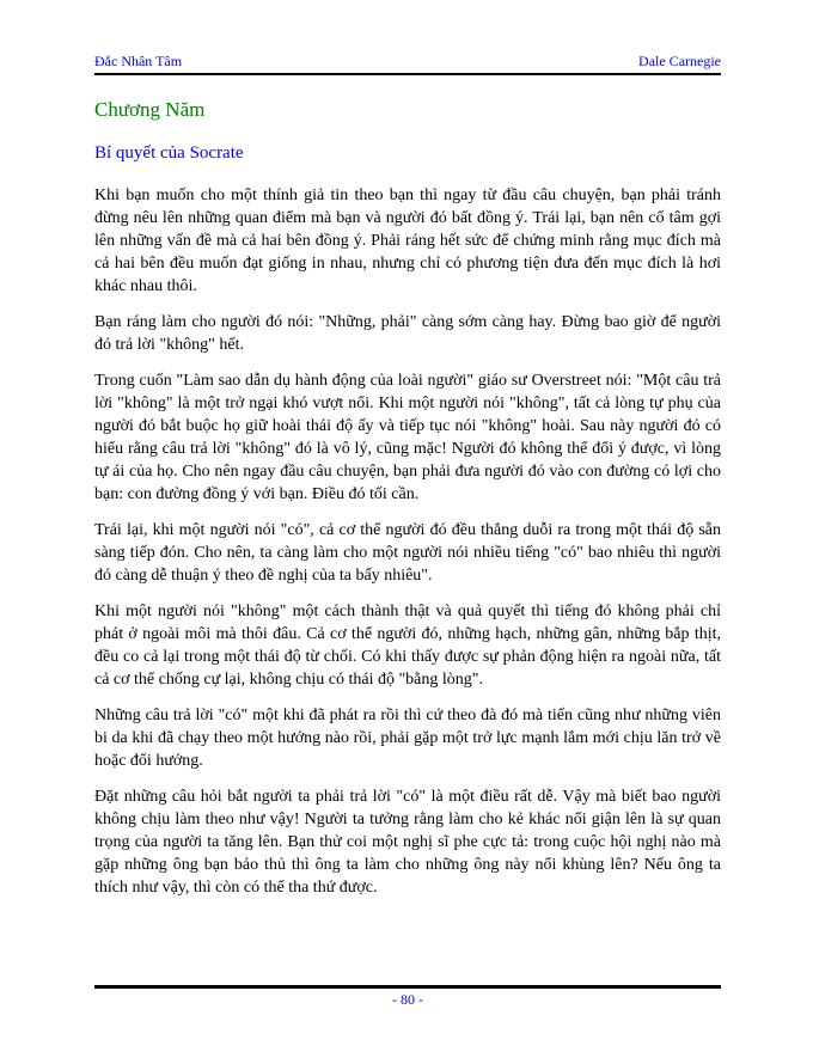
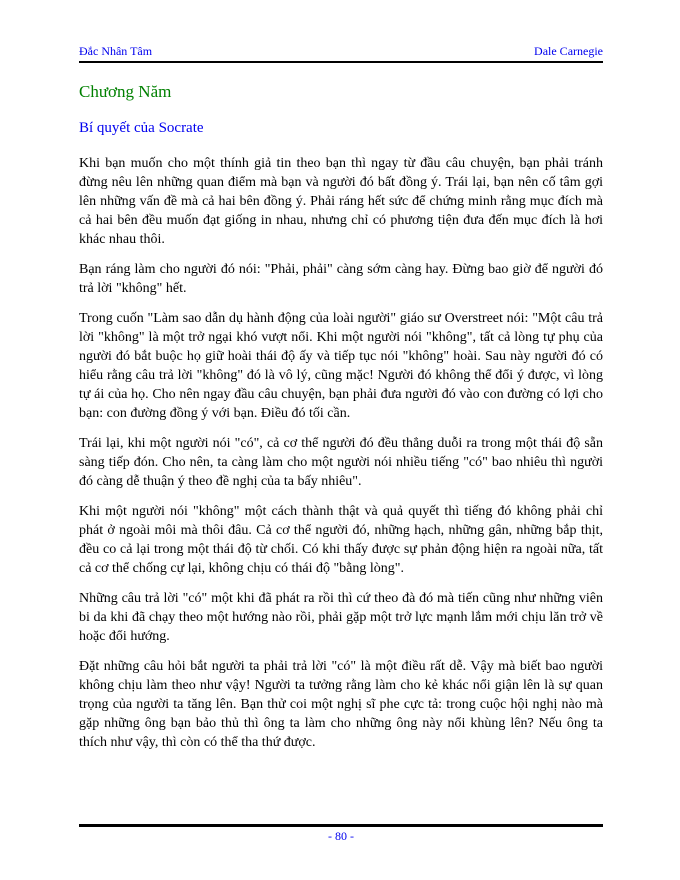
  Đắc Nhân Tâm
  Dale Carnegie
  Chương Năm
  Bí quyết của Socrate
  Khi bạn muốn cho một thính giả tin theo bạn thì ngay từ đầu câu chuyện, bạn phải tránh đừng nêu lên những quan điểm mà bạn và người đó bất đồng ý. Trái lại, bạn nên cố tâm gợi lên những vấn đề mà cả hai bên đồng ý. Phải ráng hết sức để chứng minh rằng mục đích mà cả hai bên đều muốn đạt giống in nhau, nhưng chỉ có phương tiện đưa đến mục đích là hơi khác nhau thôi.
- Bạn ráng làm cho người đó nói: "Những, phải" càng sớm càng hay. Đừng bao giờ để người đó trả lời "không" hết.
+ Bạn ráng làm cho người đó nói: "Phải, phải" càng sớm càng hay. Đừng bao giờ để người đó trả lời "không" hết.
  Trong cuốn "Làm sao dẫn dụ hành động của loài người" giáo sư Overstreet nói: "Một câu trả lời "không" là một trở ngại khó vượt nổi. Khi một người nói "không", tất cả lòng tự phụ của người đó bắt buộc họ giữ hoài thái độ ấy và tiếp tục nói "không" hoài. Sau này người đó có hiểu rằng câu trả lời "không" đó là vô lý, cũng mặc! Người đó không thể đổi ý được, vì lòng tự ái của họ. Cho nên ngay đầu câu chuyện, bạn phải đưa người đó vào con đường có lợi cho bạn: con đường đồng ý với bạn. Điều đó tối cần.
  Trái lại, khi một người nói "có", cả cơ thể người đó đều thẳng duỗi ra trong một thái độ sẵn sàng tiếp đón. Cho nên, ta càng làm cho một người nói nhiều tiếng "có" bao nhiêu thì người đó càng dễ thuận ý theo đề nghị của ta bấy nhiêu".
  Khi một người nói "không" một cách thành thật và quả quyết thì tiếng đó không phải chỉ phát ở ngoài môi mà thôi đâu. Cả cơ thể người đó, những hạch, những gân, những bắp thịt, đều co cả lại trong một thái độ từ chối. Có khi thấy được sự phản động hiện ra ngoài nữa, tất cả cơ thể chống cự lại, không chịu có thái độ "bằng lòng".
  Những câu trả lời "có" một khi đã phát ra rồi thì cứ theo đà đó mà tiến cũng như những viên bi da khi đã chạy theo một hướng nào rồi, phải gặp một trở lực mạnh lắm mới chịu lăn trở về hoặc đổi hướng.
  Đặt những câu hỏi bắt người ta phải trả lời "có" là một điều rất dễ. Vậy mà biết bao người không chịu làm theo như vậy! Người ta tưởng rằng làm cho kẻ khác nổi giận lên là sự quan trọng của người ta tăng lên. Bạn thử coi một nghị sĩ phe cực tả: trong cuộc hội nghị nào mà gặp những ông bạn bảo thủ thì ông ta làm cho những ông này nổi khùng lên? Nếu ông ta thích như vậy, thì còn có thể tha thứ được.
  - 80 -
